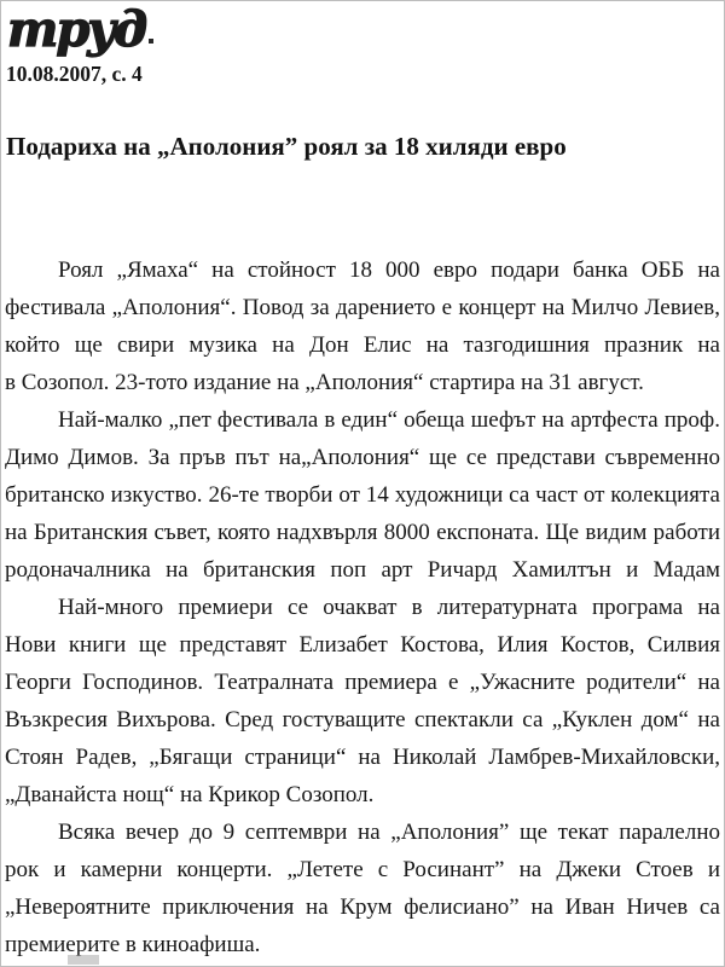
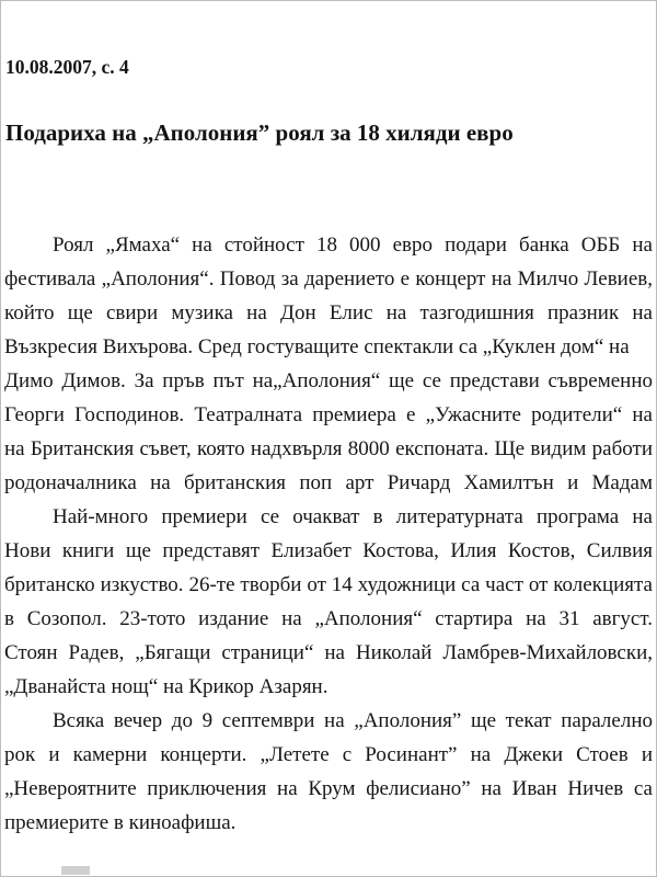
- труд
  10.08.2007, с. 4
  Подариха на „Аполония” роял за 18 хиляди евро
  Роял „Ямаха“ на стойност 18 000 евро подари банка ОББ на
  фестивала „Аполония“. Повод за дарението е концерт на Милчо Левиев,
  който ще свири музика на Дон Елис на тазгодишния празник на
- в Созопол. 23-тото издание на „Аполония“ стартира на 31 август.
+ Възкресия Вихърова. Сред гостуващите спектакли са „Куклен дом“ на
- Най-малко „пет фестивала в един“ обеща шефът на артфеста проф.
  Димо Димов. За пръв път на„Аполония“ ще се представи съвременно
- британско изкуство. 26-те творби от 14 художници са част от колекцията
+ Георги Господинов. Театралната премиера е „Ужасните родители“ на
  на Британския съвет, която надхвърля 8000 експоната. Ще видим работи
  родоначалника на британския поп арт Ричард Хамилтън и Мадам
  Най-много премиери се очакват в литературната програма на
  Нови книги ще представят Елизабет Костова, Илия Костов, Силвия
- Георги Господинов. Театралната премиера е „Ужасните родители“ на
+ британско изкуство. 26-те творби от 14 художници са част от колекцията
- Възкресия Вихърова. Сред гостуващите спектакли са „Куклен дом“ на
+ в Созопол. 23-тото издание на „Аполония“ стартира на 31 август.
  Стоян Радев, „Бягащи страници“ на Николай Ламбрев-Михайловски,
- „Дванайста нощ“ на Крикор Созопол.
+ „Дванайста нощ“ на Крикор Азарян.
  Всяка вечер до 9 септември на „Аполония” ще текат паралелно
  рок и камерни концерти. „Летете с Росинант” на Джеки Стоев и
  „Невероятните приключения на Крум фелисиано” на Иван Ничев са
  премиерите в киноафиша.
